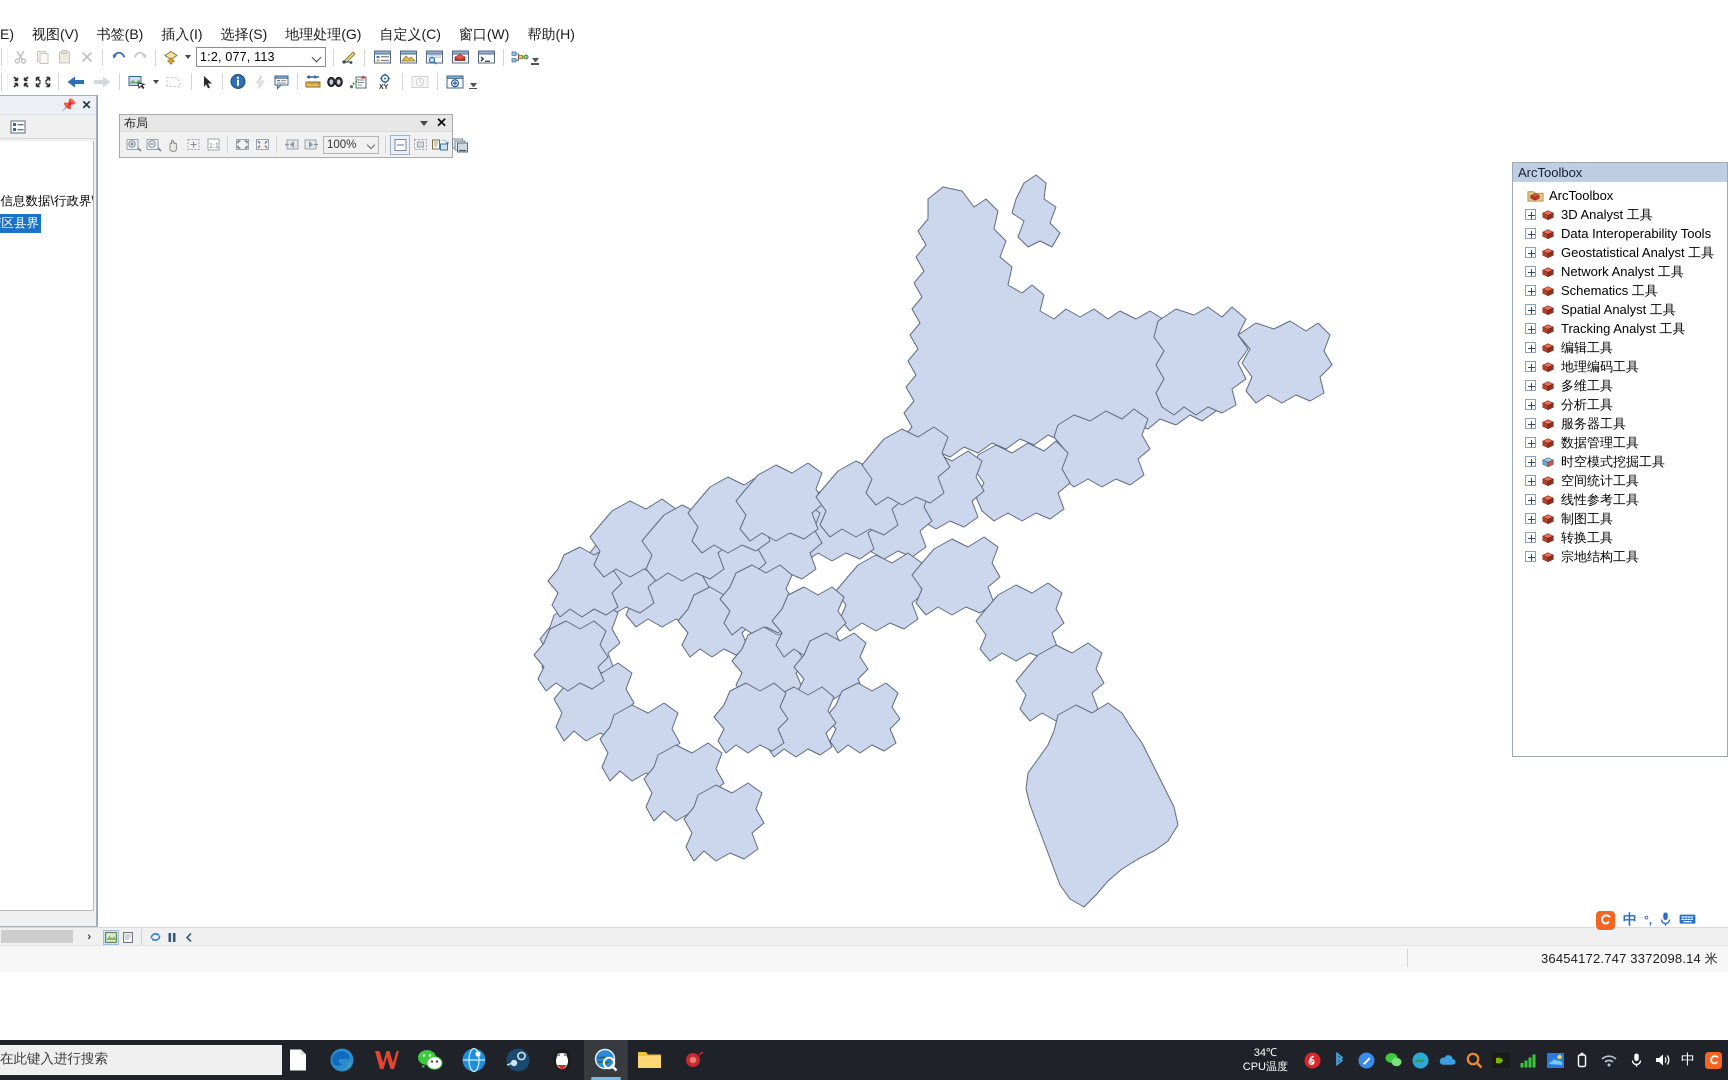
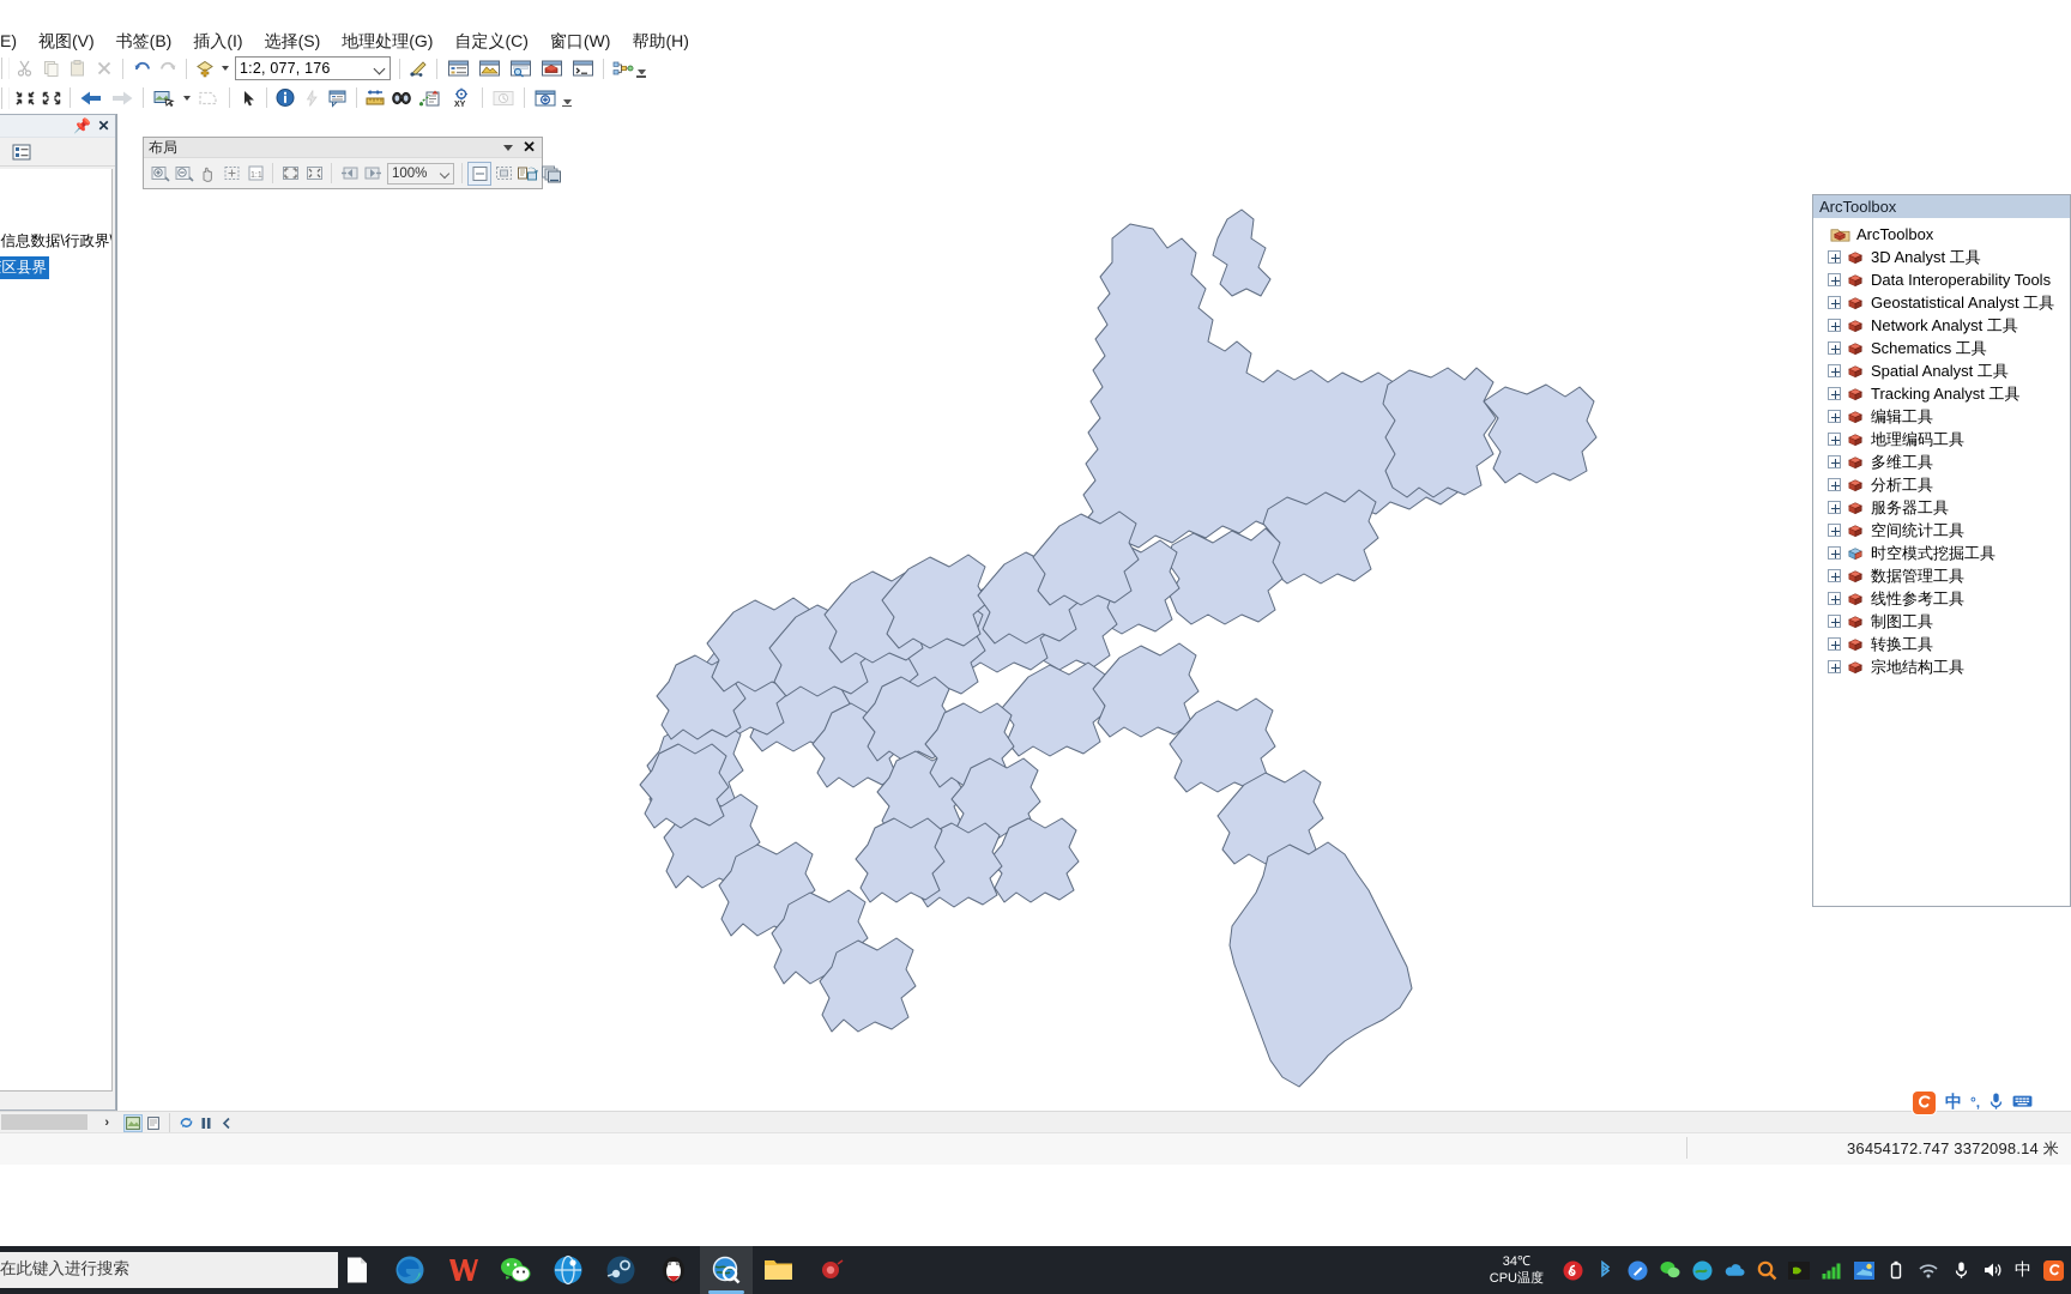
  E)
  视图(V)
  书签(B)
  插入(I)
  选择(S)
  地理处理(G)
  自定义(C)
  窗口(W)
  帮助(H)
- 1:2, 077, 113
+ 1:2, 077, 176
  📌
  ✕
  信息数据\行政界
  区县界
  布局
  ✕
  100%
  ArcToolbox
  ArcToolbox
  3D Analyst 工具
  Data Interoperability Tools
  Geostatistical Analyst 工具
  Network Analyst 工具
  Schematics 工具
  Spatial Analyst 工具
  Tracking Analyst 工具
  编辑工具
  地理编码工具
  多维工具
  分析工具
  服务器工具
- 数据管理工具
+ 空间统计工具
  时空模式挖掘工具
- 空间统计工具
+ 数据管理工具
  线性参考工具
  制图工具
  转换工具
  宗地结构工具
  ›
  36454172.747 3372098.14 米
  中
  °,
  在此键入进行搜索
  34℃
  CPU温度
  中
